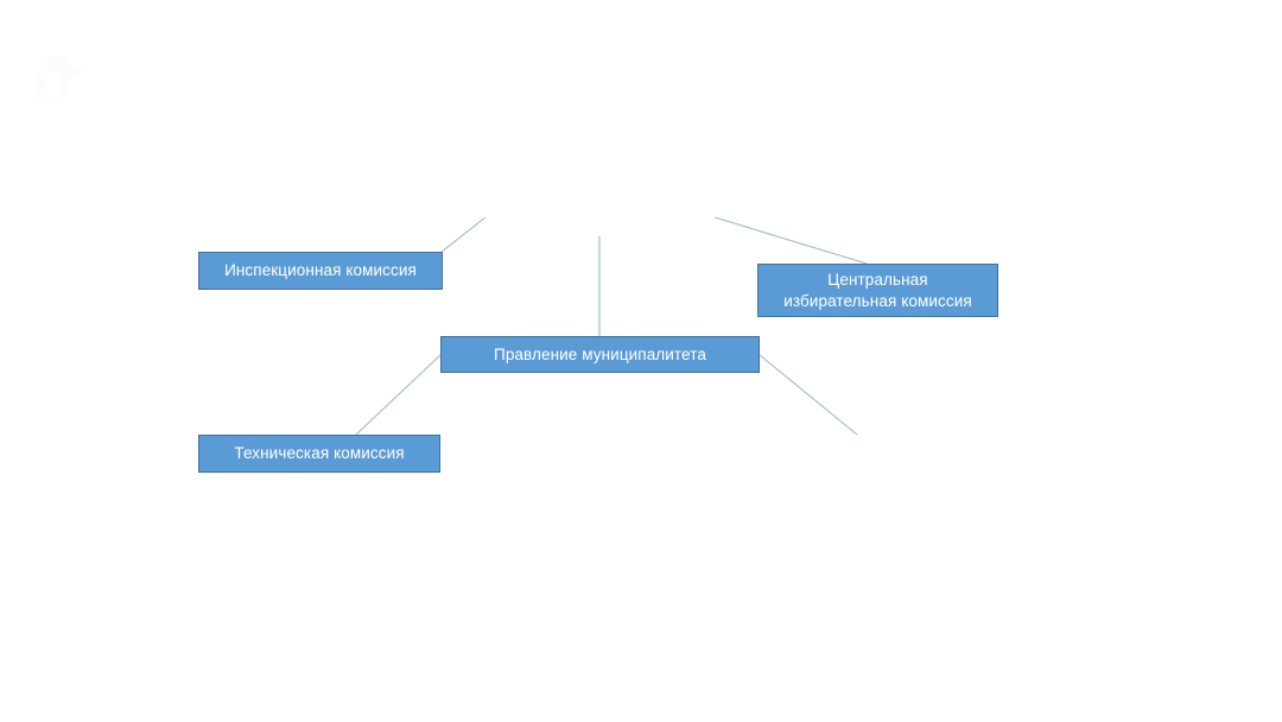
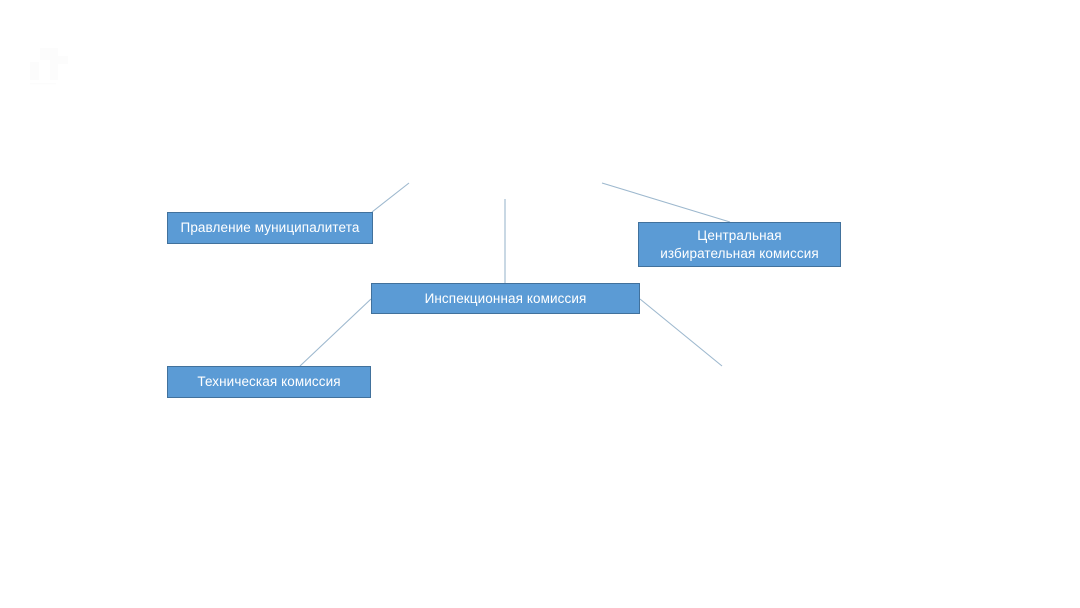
- Инспекционная комиссия
+ Правление муниципалитета
  Центральная
  избирательная комиссия
- Правление муниципалитета
+ Инспекционная комиссия
  Техническая комиссия
